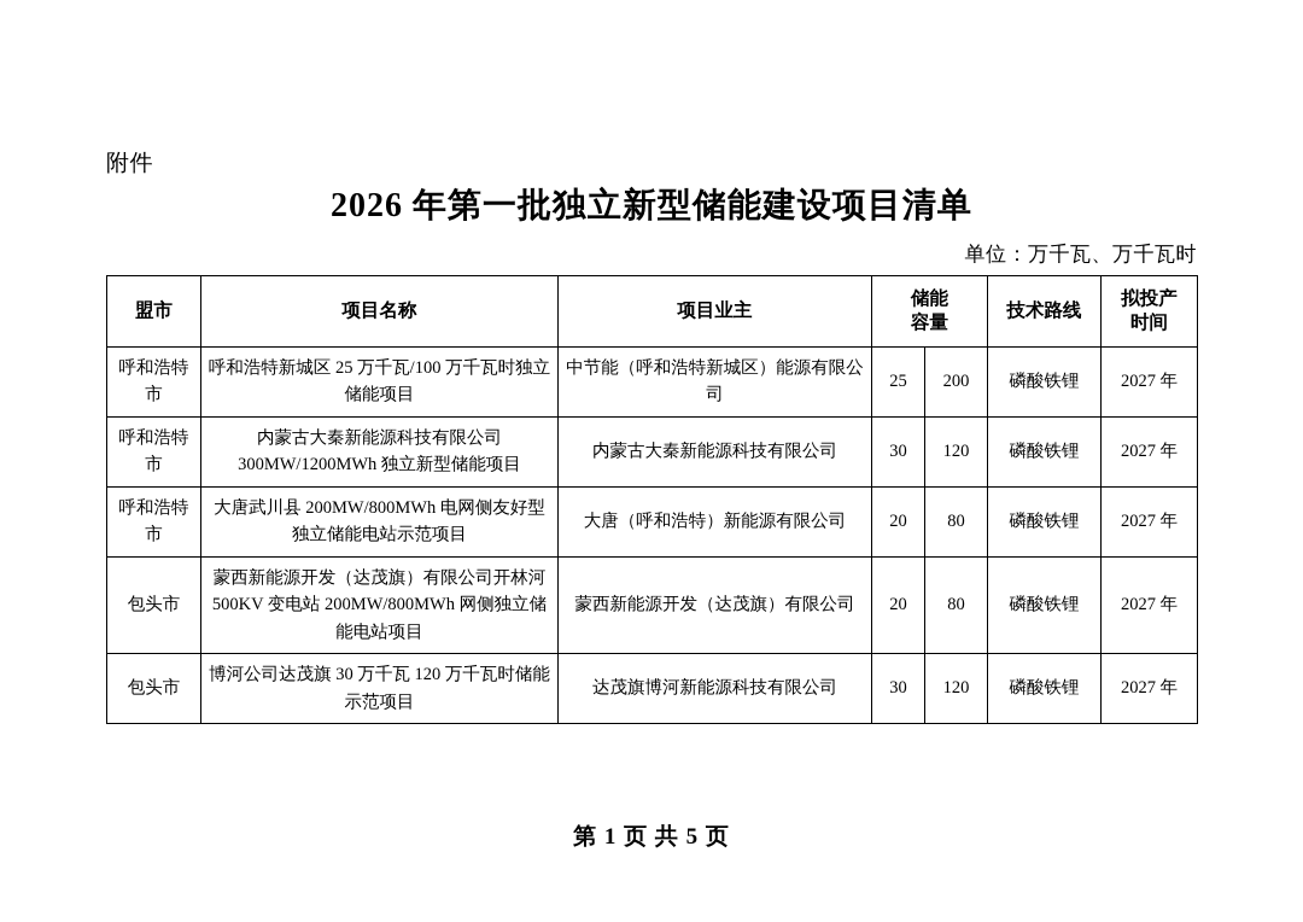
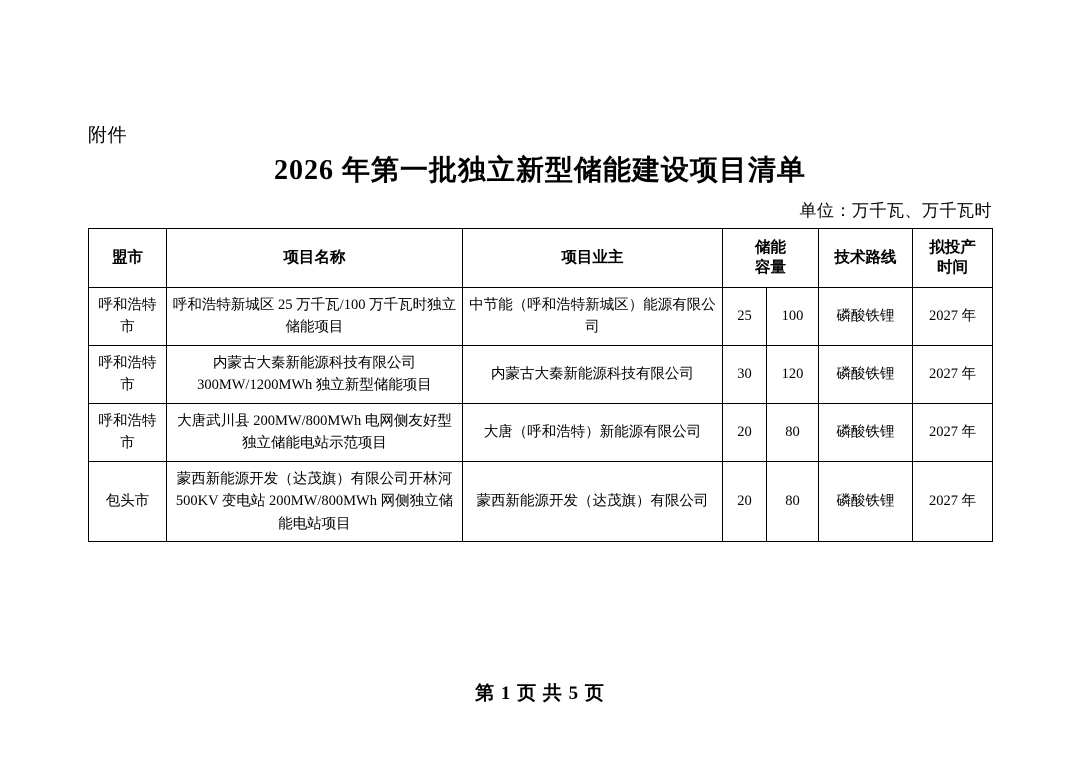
  附件
  2026 年第一批独立新型储能建设项目清单
  单位：万千瓦、万千瓦时
  盟市	项目名称	项目业主	储能 容量	技术路线	拟投产 时间
- 呼和浩特市	呼和浩特新城区 25 万千瓦/100 万千瓦时独立储能项目	中节能（呼和浩特新城区）能源有限公司	25	200	磷酸铁锂	2027 年
+ 呼和浩特市	呼和浩特新城区 25 万千瓦/100 万千瓦时独立储能项目	中节能（呼和浩特新城区）能源有限公司	25	100	磷酸铁锂	2027 年
  呼和浩特市	内蒙古大秦新能源科技有限公司 300MW/1200MWh 独立新型储能项目	内蒙古大秦新能源科技有限公司	30	120	磷酸铁锂	2027 年
  呼和浩特市	大唐武川县 200MW/800MWh 电网侧友好型独立储能电站示范项目	大唐（呼和浩特）新能源有限公司	20	80	磷酸铁锂	2027 年
  包头市	蒙西新能源开发（达茂旗）有限公司开林河 500KV 变电站 200MW/800MWh 网侧独立储能电站项目	蒙西新能源开发（达茂旗）有限公司	20	80	磷酸铁锂	2027 年
- 包头市	博河公司达茂旗 30 万千瓦 120 万千瓦时储能示范项目	达茂旗博河新能源科技有限公司	30	120	磷酸铁锂	2027 年
  第 1 页 共 5 页
